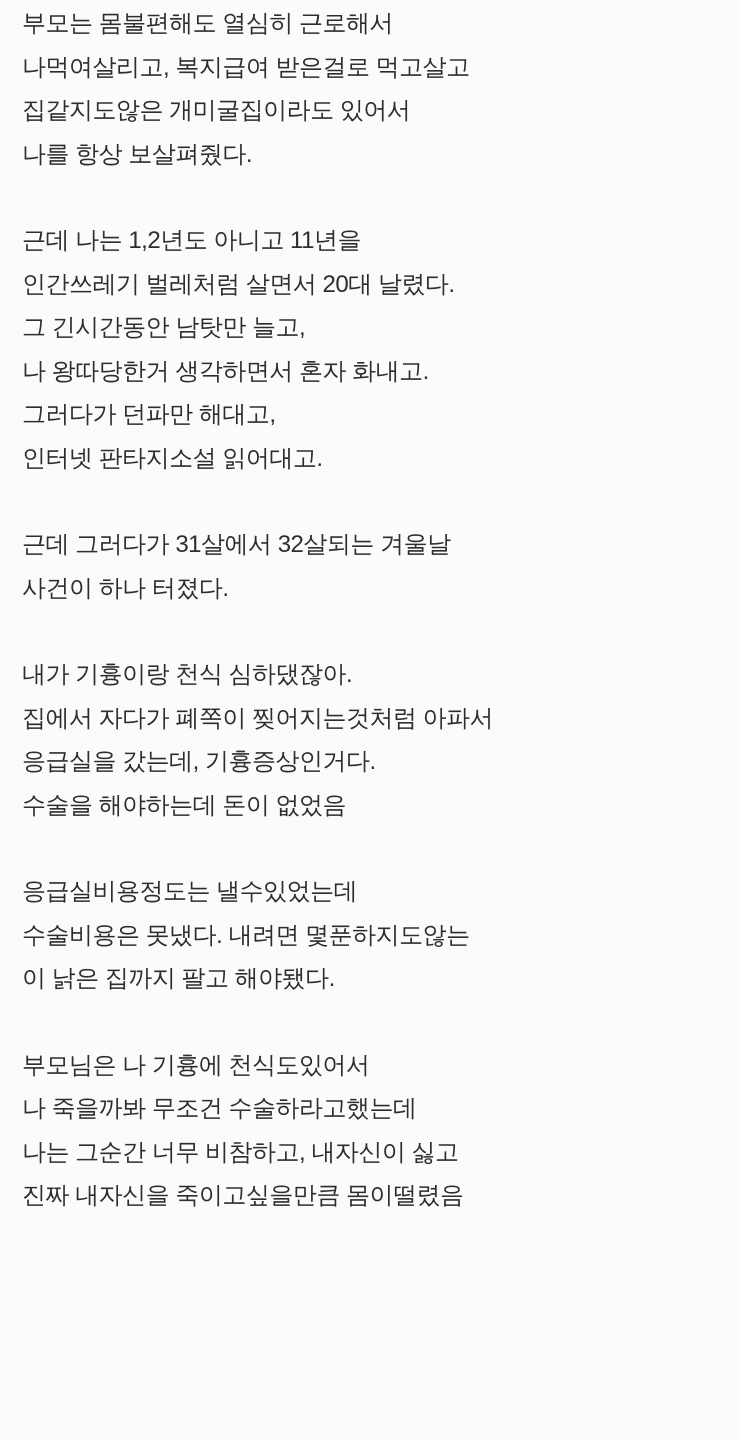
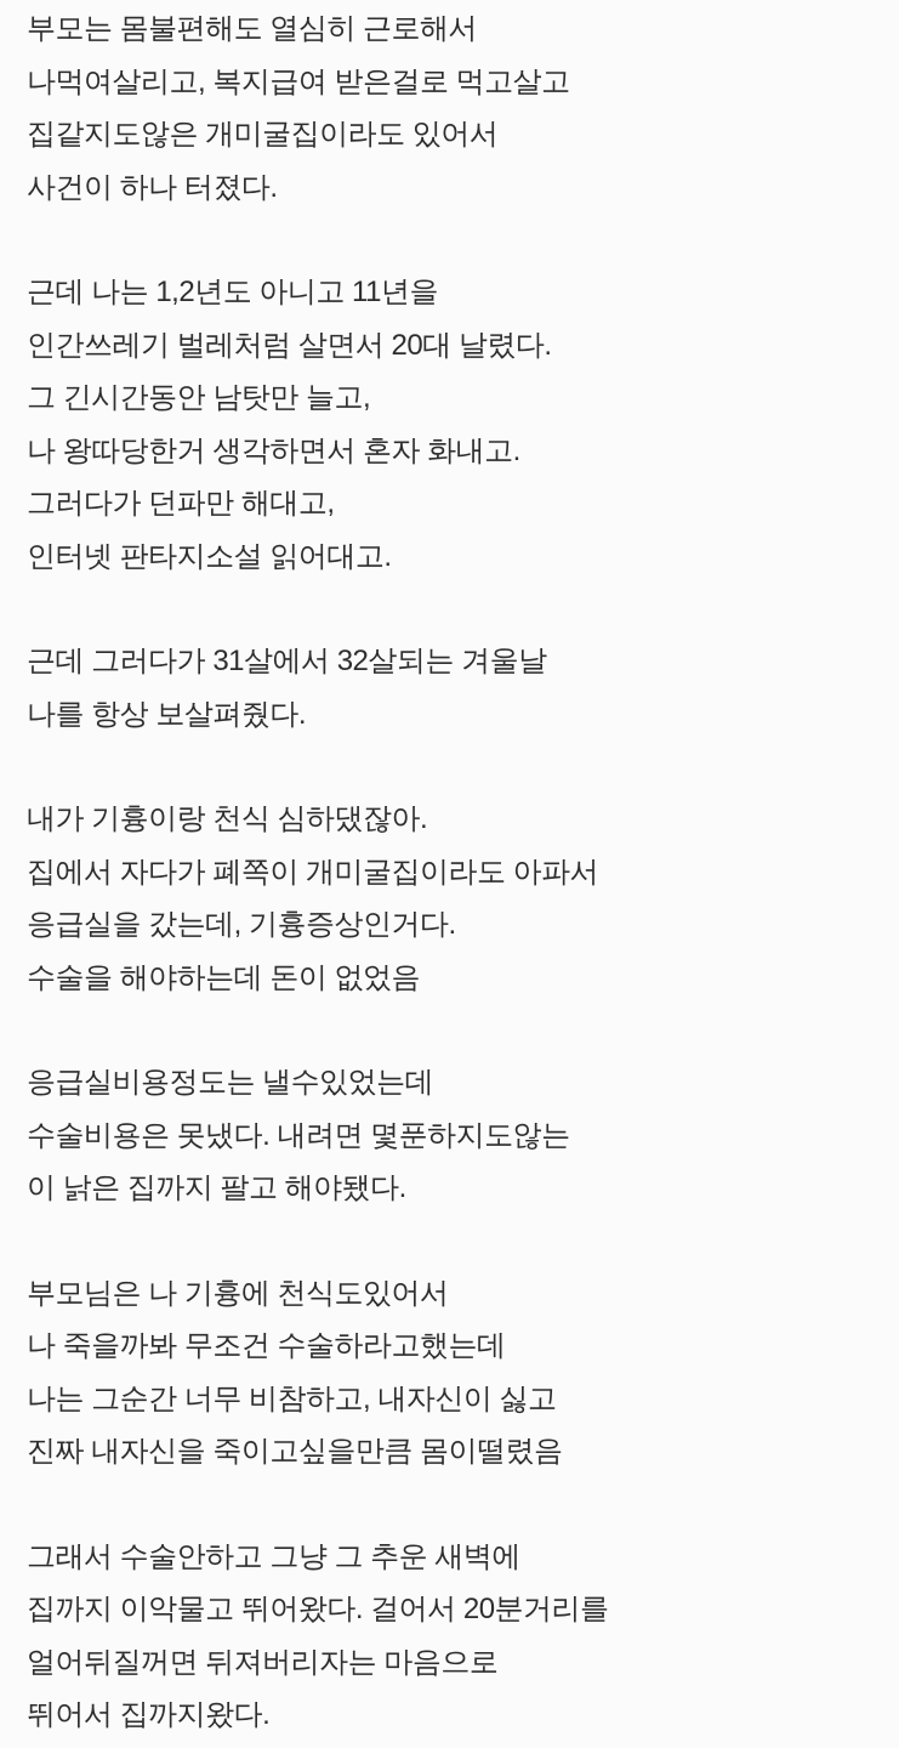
  부모는 몸불편해도 열심히 근로해서
  나먹여살리고, 복지급여 받은걸로 먹고살고
  집같지도않은 개미굴집이라도 있어서
- 나를 항상 보살펴줬다.
+ 사건이 하나 터졌다.
  근데 나는 1,2년도 아니고 11년을
  인간쓰레기 벌레처럼 살면서 20대 날렸다.
  그 긴시간동안 남탓만 늘고,
  나 왕따당한거 생각하면서 혼자 화내고.
  그러다가 던파만 해대고,
  인터넷 판타지소설 읽어대고.
  근데 그러다가 31살에서 32살되는 겨울날
- 사건이 하나 터졌다.
+ 나를 항상 보살펴줬다.
  내가 기흉이랑 천식 심하댔잖아.
- 집에서 자다가 폐쪽이 찢어지는것처럼 아파서
+ 집에서 자다가 폐쪽이 개미굴집이라도 아파서
  응급실을 갔는데, 기흉증상인거다.
  수술을 해야하는데 돈이 없었음
  응급실비용정도는 낼수있었는데
  수술비용은 못냈다. 내려면 몇푼하지도않는
  이 낡은 집까지 팔고 해야됐다.
  부모님은 나 기흉에 천식도있어서
  나 죽을까봐 무조건 수술하라고했는데
  나는 그순간 너무 비참하고, 내자신이 싫고
  진짜 내자신을 죽이고싶을만큼 몸이떨렸음
+ 그래서 수술안하고 그냥 그 추운 새벽에
+ 집까지 이악물고 뛰어왔다. 걸어서 20분거리를
+ 얼어뒤질꺼면 뒤져버리자는 마음으로
+ 뛰어서 집까지왔다.
